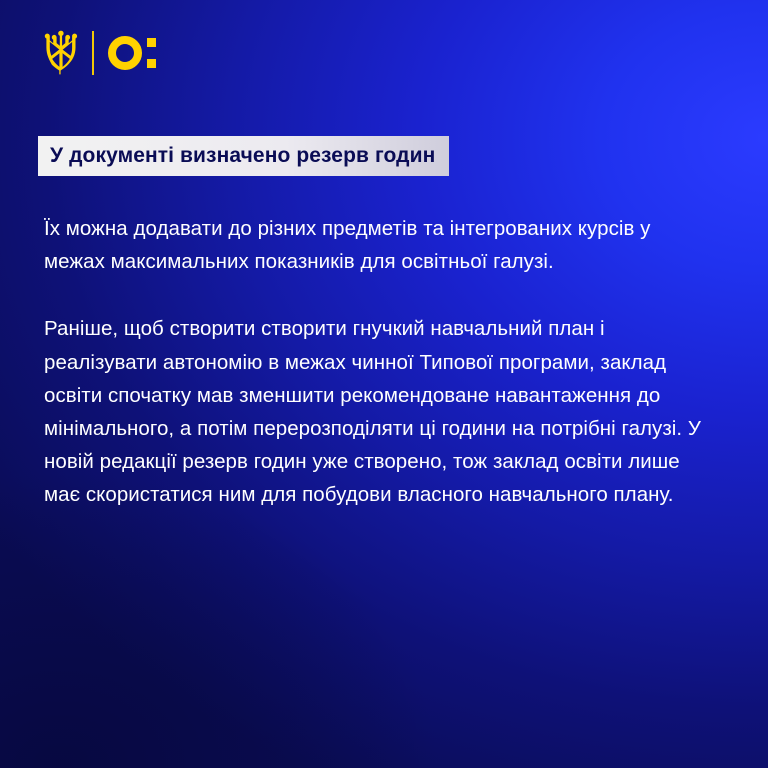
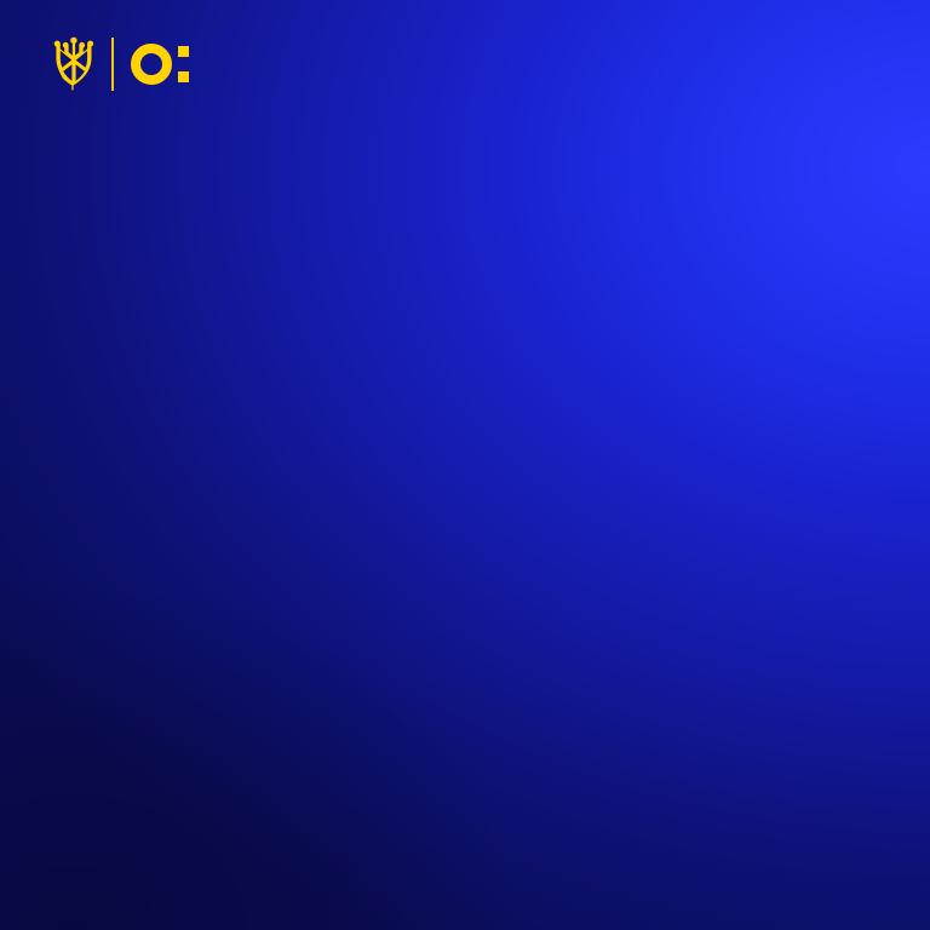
- У документі визначено резерв годин
- Їх можна додавати до різних предметів та інтегрованих курсів у межах максимальних показників для освітньої галузі.
- Раніше, щоб створити створити гнучкий навчальний план і реалізувати автономію в межах чинної Типової програми, заклад освіти спочатку мав зменшити рекомендоване навантаження до мінімального, а потім перерозподіляти ці години на потрібні галузі. У новій редакції резерв годин уже створено, тож заклад освіти лише має скористатися ним для побудови власного навчального плану.
